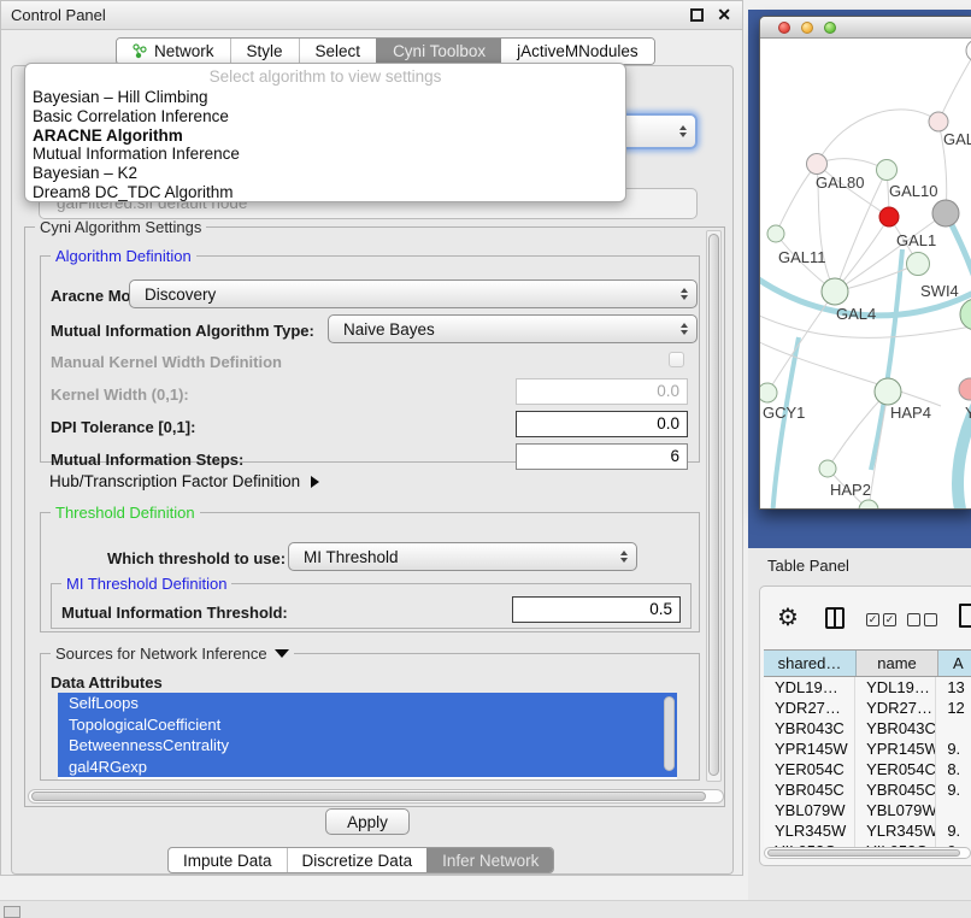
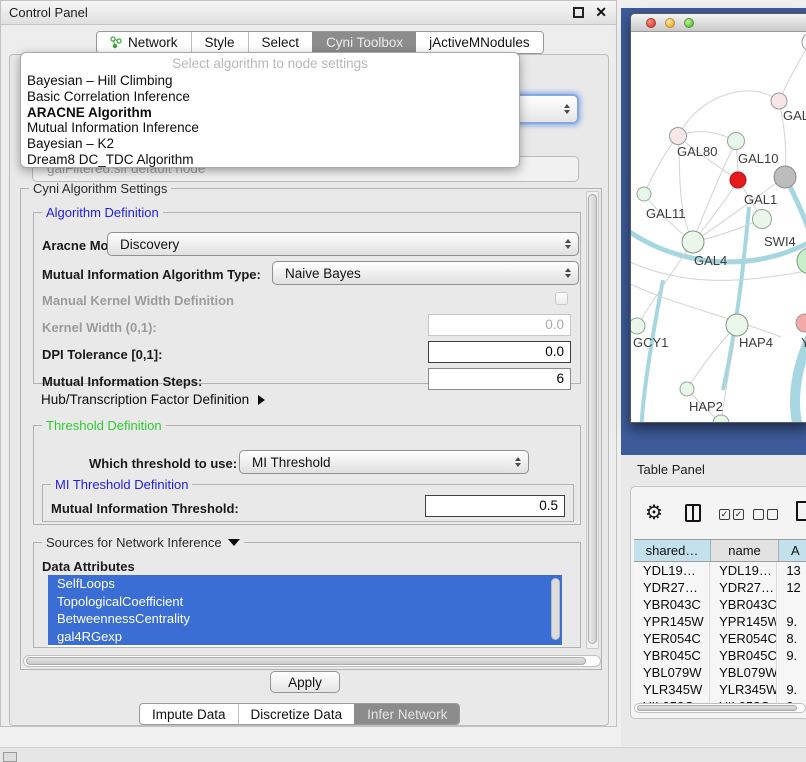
  Control Panel
  ✕
  Network
  Style
  Select
  Cyni Toolbox
  jActiveMNodules
  galFiltered.sif default node
- Select algorithm to view settings
+ Select algorithm to node settings
  Bayesian – Hill Climbing
  Basic Correlation Inference
  ARACNE Algorithm
  Mutual Information Inference
  Bayesian – K2
  Dream8 DC_TDC Algorithm
  Cyni Algorithm Settings
  Algorithm Definition
  Aracne Mo
  Discovery
  Mutual Information Algorithm Type:
  Naive Bayes
  Manual Kernel Width Definition
  Kernel Width (0,1):
  0.0
  DPI Tolerance [0,1]:
  0.0
  Mutual Information Steps:
  6
  Hub/Transcription Factor Definition
  Threshold Definition
  Which threshold to use:
  MI Threshold
  MI Threshold Definition
  Mutual Information Threshold:
  0.5
  Sources for Network Inference
  Data Attributes
  SelfLoops
  TopologicalCoefficient
  BetweennessCentrality
  gal4RGexp
  Apply
  Impute Data
  Discretize Data
  Infer Network
  GAL
  GAL80
  GAL10
  GAL11
  GAL1
  SWI4
  GAL4
  GCY1
  HAP4
  Y
  HAP2
  Table Panel
  ⚙
  ✓
  ✓
  shared…
  name
  A
  YDL19…
  YDL19…
  13
  YDR27…
  YDR27…
  12
  YBR043C
  YBR043C
  YPR145W
  YPR145W
  9.
  YER054C
  YER054C
  8.
  YBR045C
  YBR045C
  9.
  YBL079W
  YBL079W
  YLR345W
  YLR345W
  9.
